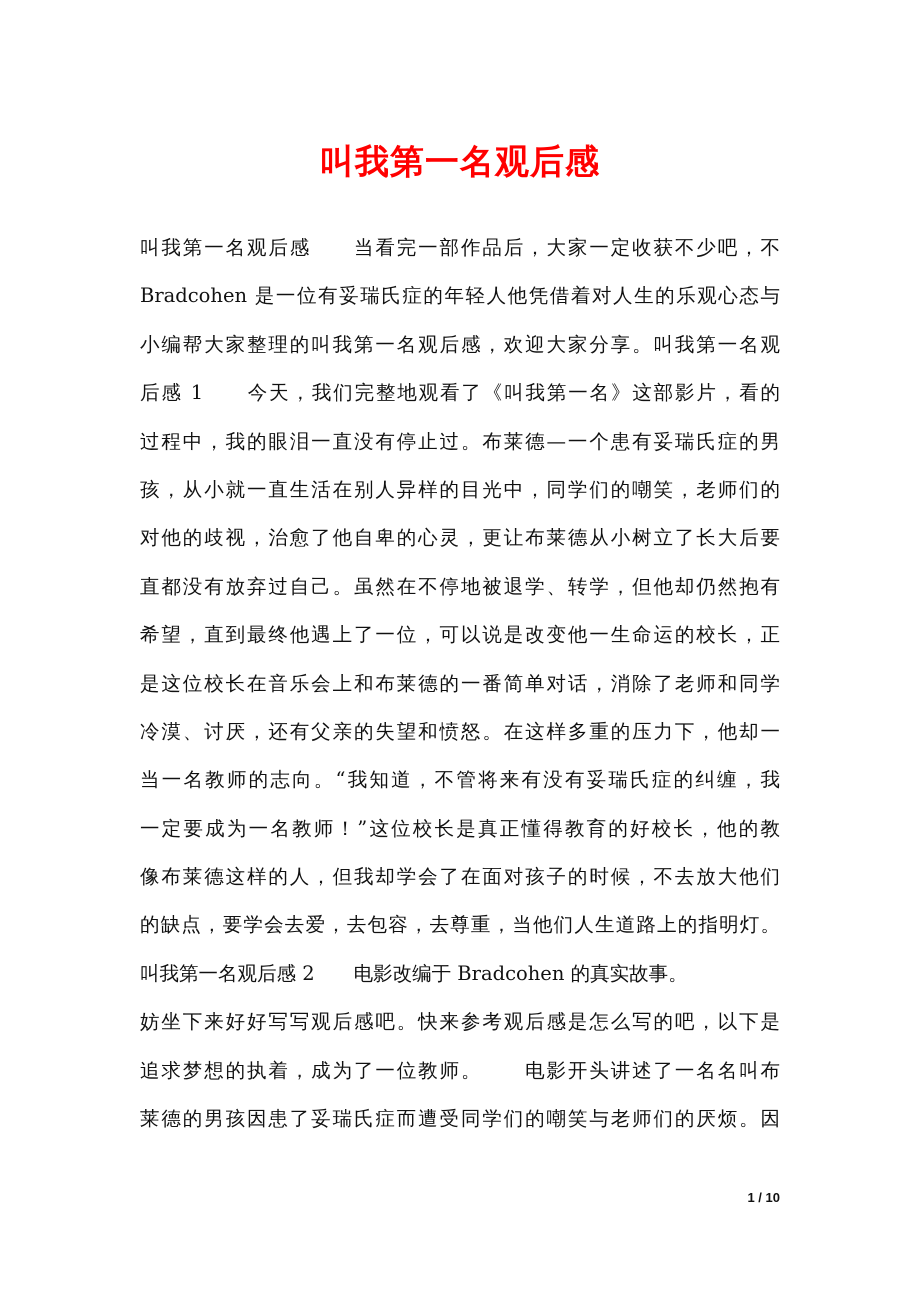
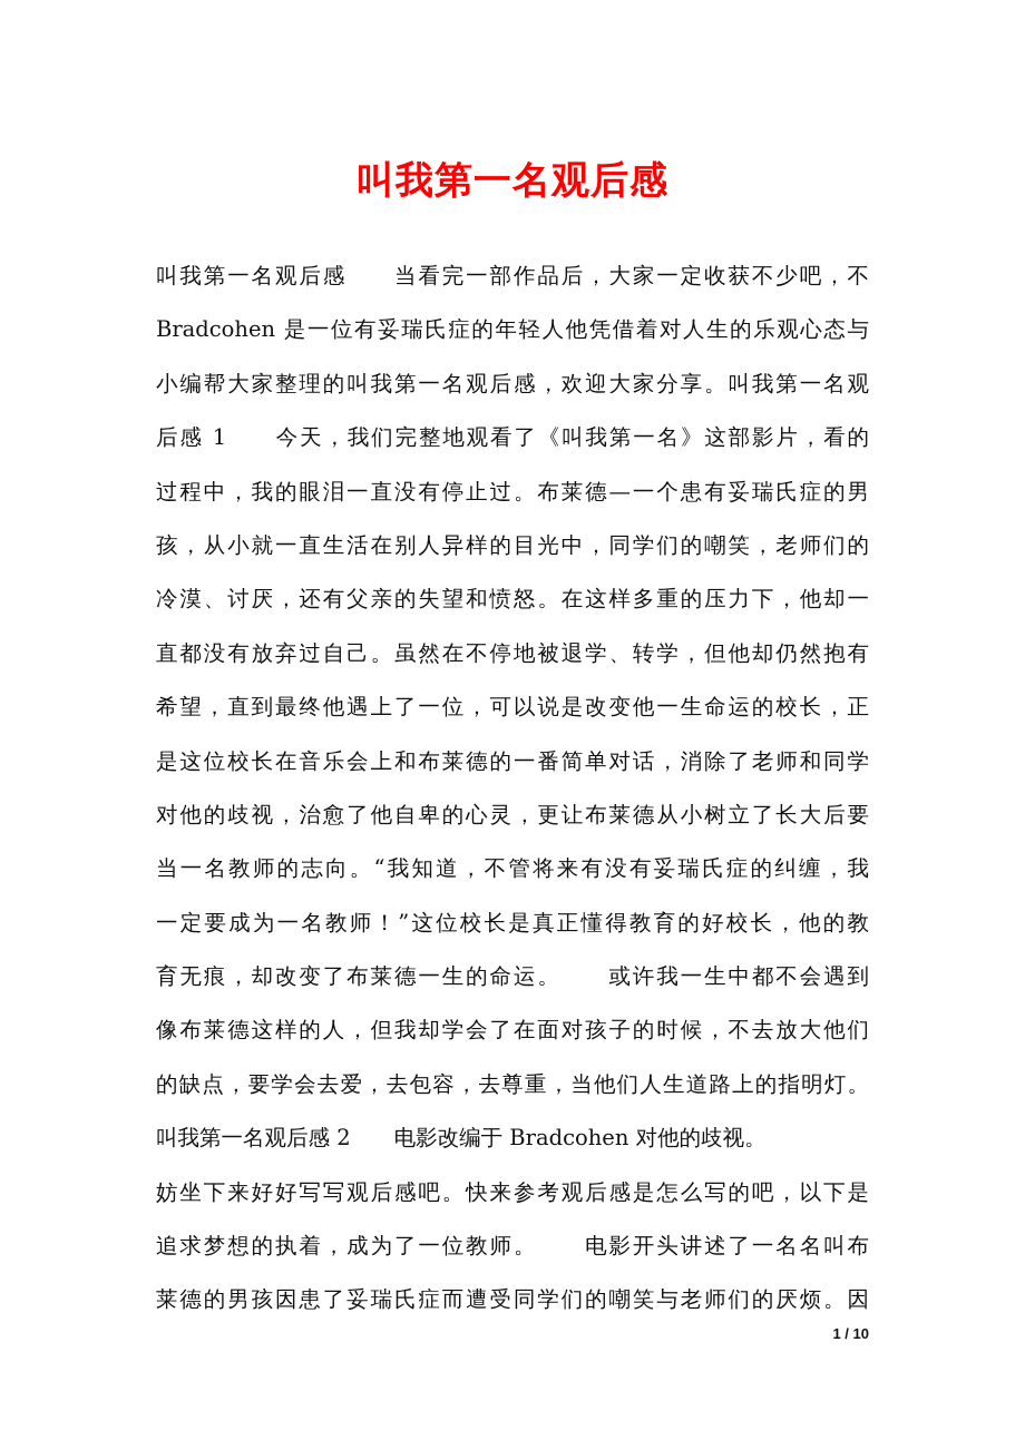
  叫我第一名观后感
  叫我第一名观后感 当看完一部作品后，大家一定收获不少吧，不
  Bradcohen 是一位有妥瑞氏症的年轻人他凭借着对人生的乐观心态与
  小编帮大家整理的叫我第一名观后感，欢迎大家分享。叫我第一名观
  后感 1 今天，我们完整地观看了《叫我第一名》这部影片，看的
  过程中，我的眼泪一直没有停止过。布莱德—一个患有妥瑞氏症的男
  孩，从小就一直生活在别人异样的目光中，同学们的嘲笑，老师们的
- 对他的歧视，治愈了他自卑的心灵，更让布莱德从小树立了长大后要
+ 冷漠、讨厌，还有父亲的失望和愤怒。在这样多重的压力下，他却一
  直都没有放弃过自己。虽然在不停地被退学、转学，但他却仍然抱有
  希望，直到最终他遇上了一位，可以说是改变他一生命运的校长，正
  是这位校长在音乐会上和布莱德的一番简单对话，消除了老师和同学
- 冷漠、讨厌，还有父亲的失望和愤怒。在这样多重的压力下，他却一
+ 对他的歧视，治愈了他自卑的心灵，更让布莱德从小树立了长大后要
  当一名教师的志向。“我知道，不管将来有没有妥瑞氏症的纠缠，我
  一定要成为一名教师！”这位校长是真正懂得教育的好校长，他的教
+ 育无痕，却改变了布莱德一生的命运。 或许我一生中都不会遇到
  像布莱德这样的人，但我却学会了在面对孩子的时候，不去放大他们
  的缺点，要学会去爱，去包容，去尊重，当他们人生道路上的指明灯。
- 叫我第一名观后感 2 电影改编于 Bradcohen 的真实故事。
+ 叫我第一名观后感 2 电影改编于 Bradcohen 对他的歧视。
  妨坐下来好好写写观后感吧。快来参考观后感是怎么写的吧，以下是
  追求梦想的执着，成为了一位教师。 电影开头讲述了一名名叫布
  莱德的男孩因患了妥瑞氏症而遭受同学们的嘲笑与老师们的厌烦。因
  1 / 10
